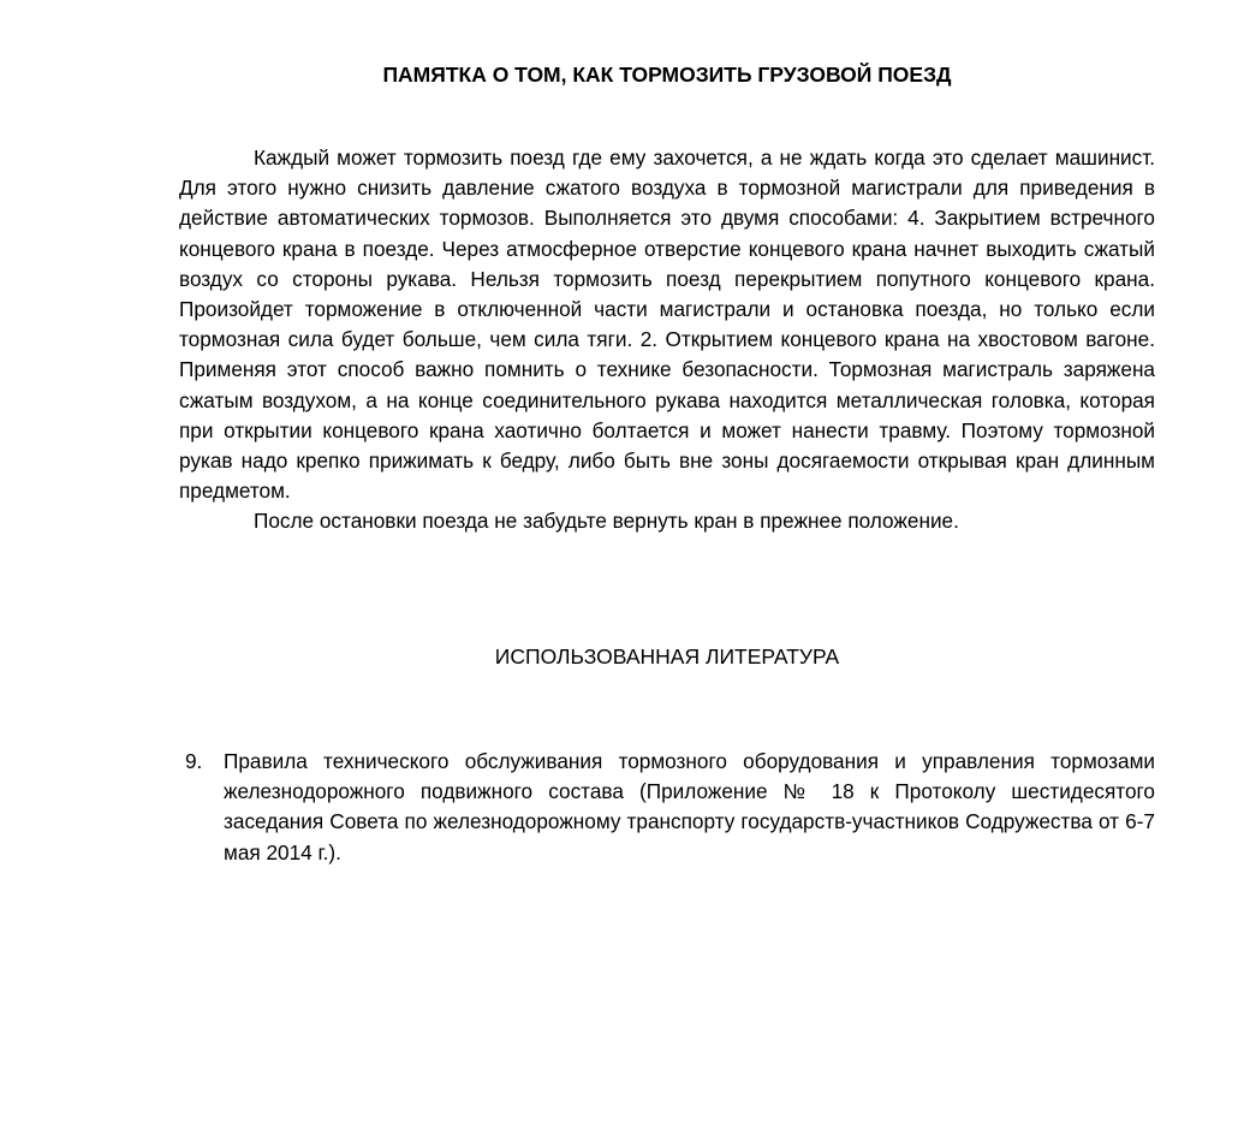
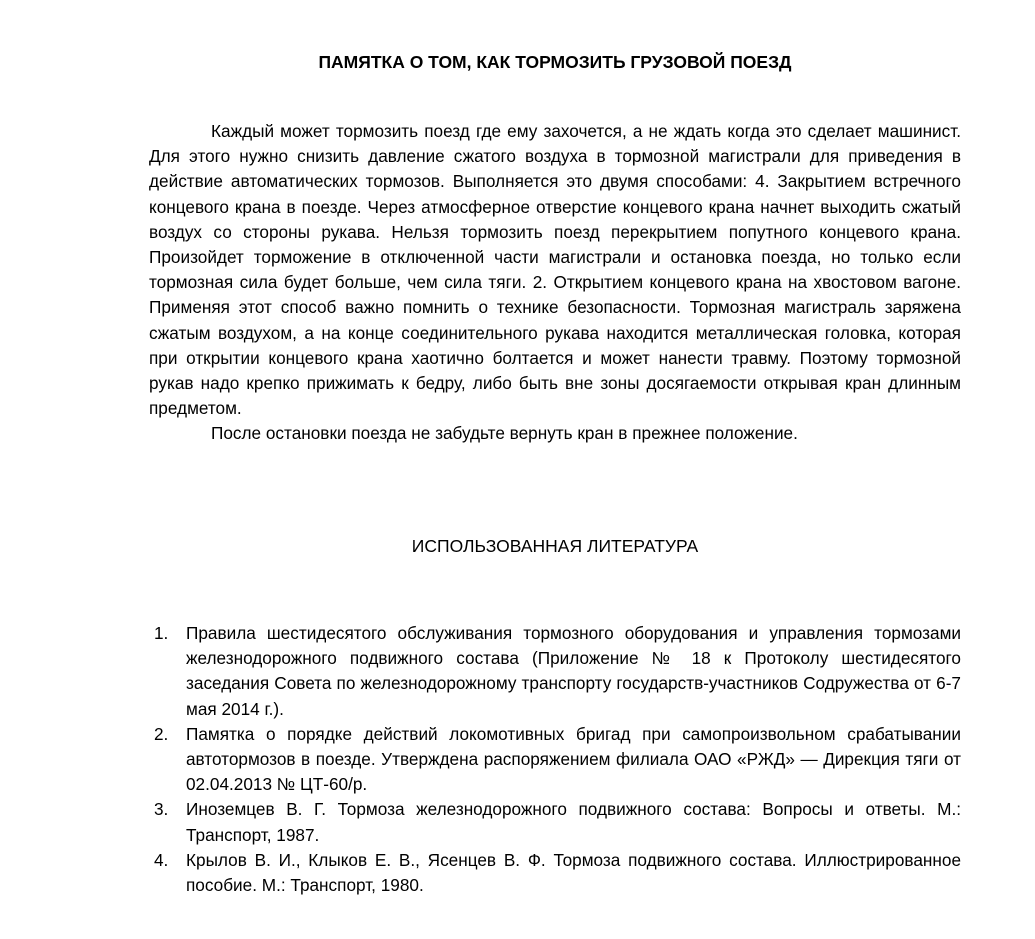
  ПАМЯТКА О ТОМ, КАК ТОРМОЗИТЬ ГРУЗОВОЙ ПОЕЗД
  Каждый может тормозить поезд где ему захочется, а не ждать когда это сделает машинист. Для этого нужно снизить давление сжатого воздуха в тормозной магистрали для приведения в действие автоматических тормозов. Выполняется это двумя способами: 4. Закрытием встречного концевого крана в поезде. Через атмосферное отверстие концевого крана начнет выходить сжатый воздух со стороны рукава. Нельзя тормозить поезд перекрытием попутного концевого крана. Произойдет торможение в отключенной части магистрали и остановка поезда, но только если тормозная сила будет больше, чем сила тяги. 2. Открытием концевого крана на хвостовом вагоне. Применяя этот способ важно помнить о технике безопасности. Тормозная магистраль заряжена сжатым воздухом, а на конце соединительного рукава находится металлическая головка, которая при открытии концевого крана хаотично болтается и может нанести травму. Поэтому тормозной рукав надо крепко прижимать к бедру, либо быть вне зоны досягаемости открывая кран длинным предметом.
  После остановки поезда не забудьте вернуть кран в прежнее положение.
  ИСПОЛЬЗОВАННАЯ ЛИТЕРАТУРА
- 9.
+ 1.
- Правила технического обслуживания тормозного оборудования и управления тормозами железнодорожного подвижного состава (Приложение № 18 к Протоколу шестидесятого заседания Совета по железнодорожному транспорту государств-участников Содружества от 6-7 мая 2014 г.).
+ Правила шестидесятого обслуживания тормозного оборудования и управления тормозами железнодорожного подвижного состава (Приложение № 18 к Протоколу шестидесятого заседания Совета по железнодорожному транспорту государств-участников Содружества от 6-7 мая 2014 г.).
+ 2.
+ Памятка о порядке действий локомотивных бригад при самопроизвольном срабатывании автотормозов в поезде. Утверждена распоряжением филиала ОАО «РЖД» — Дирекция тяги от 02.04.2013 № ЦТ-60/р.
+ 3.
+ Иноземцев В. Г. Тормоза железнодорожного подвижного состава: Вопросы и ответы. М.: Транспорт, 1987.
+ 4.
+ Крылов В. И., Клыков Е. В., Ясенцев В. Ф. Тормоза подвижного состава. Иллюстрированное пособие. М.: Транспорт, 1980.
